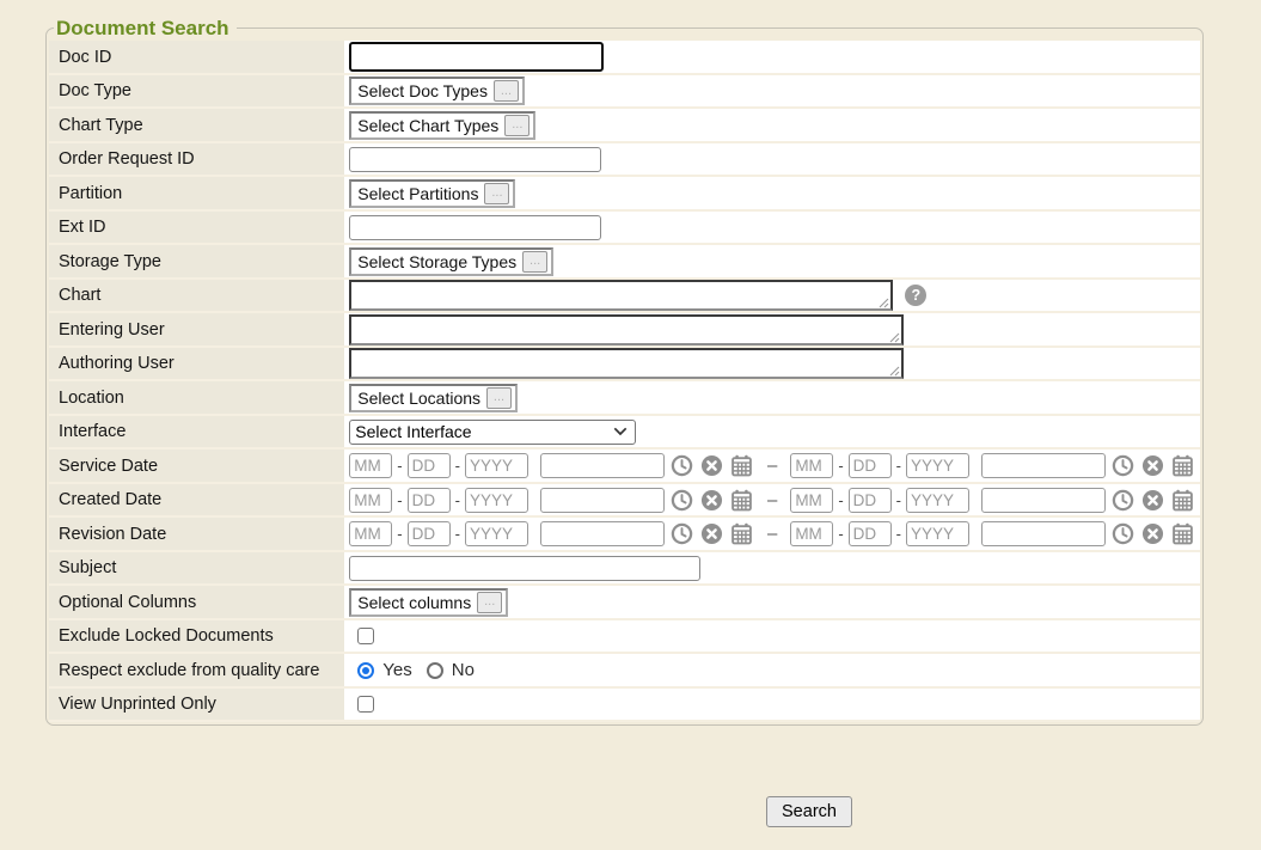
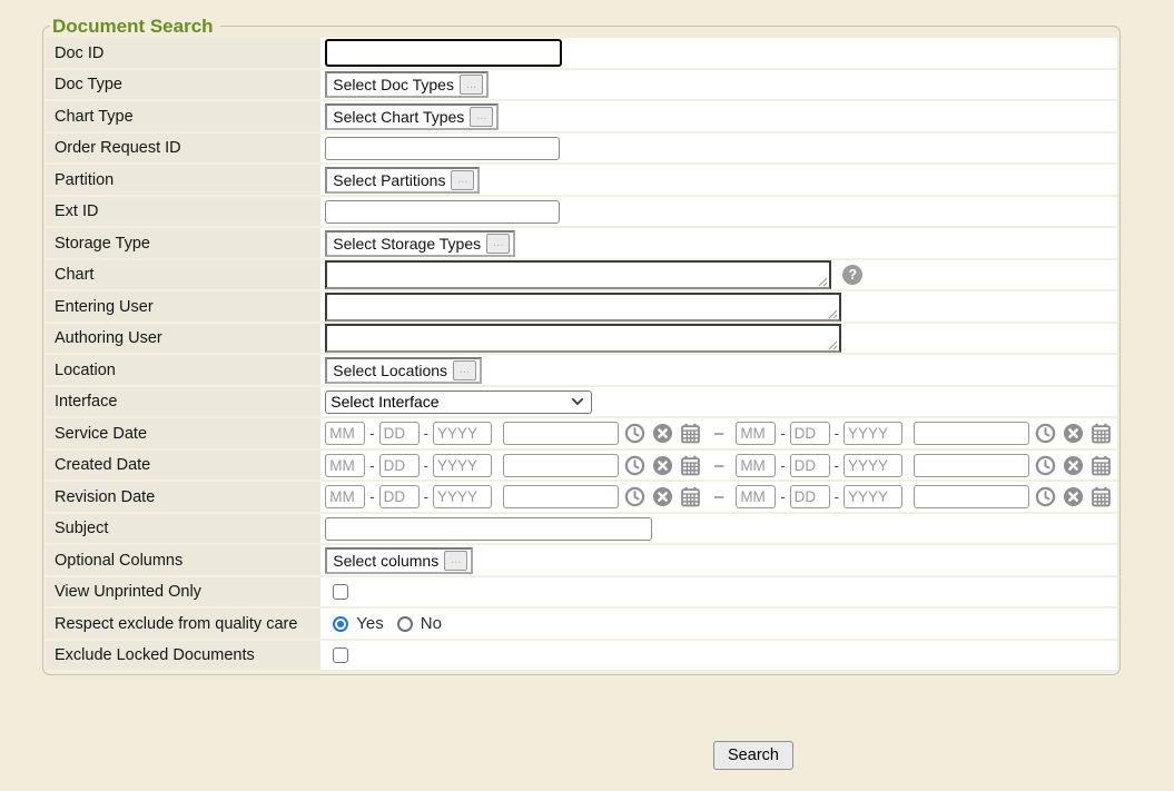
  Document Search
  Doc ID
  Doc Type	Select Doc Types ...
  Chart Type	Select Chart Types ...
  Order Request ID
  Partition	Select Partitions ...
  Ext ID
  Storage Type	Select Storage Types ...
  Chart	?
  Entering User
  Authoring User
  Location	Select Locations ...
  Interface	Select Interface
  Service Date	MM - DD - YYYY – MM - DD - YYYY
  Created Date	MM - DD - YYYY – MM - DD - YYYY
  Revision Date	MM - DD - YYYY – MM - DD - YYYY
  Subject
  Optional Columns	Select columns ...
- Exclude Locked Documents
+ View Unprinted Only
  Respect exclude from quality care	Yes No
- View Unprinted Only
+ Exclude Locked Documents
  Search
